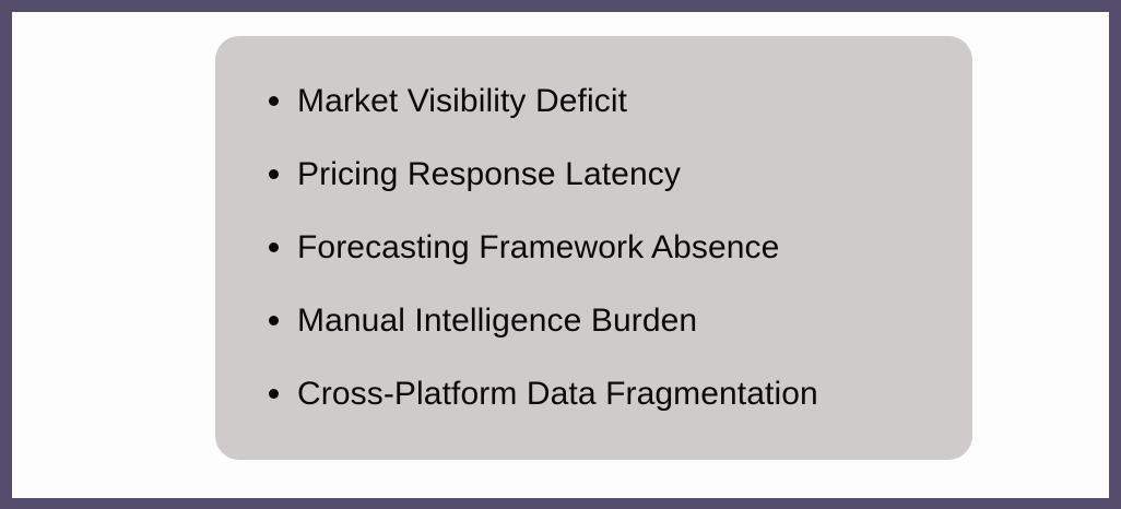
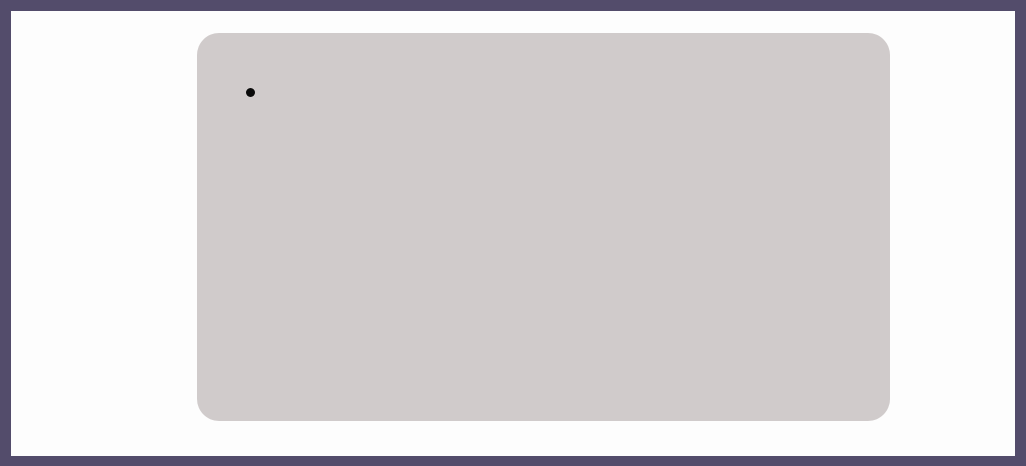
- Market Visibility Deficit
- Pricing Response Latency
- Forecasting Framework Absence
- Manual Intelligence Burden
- Cross-Platform Data Fragmentation
